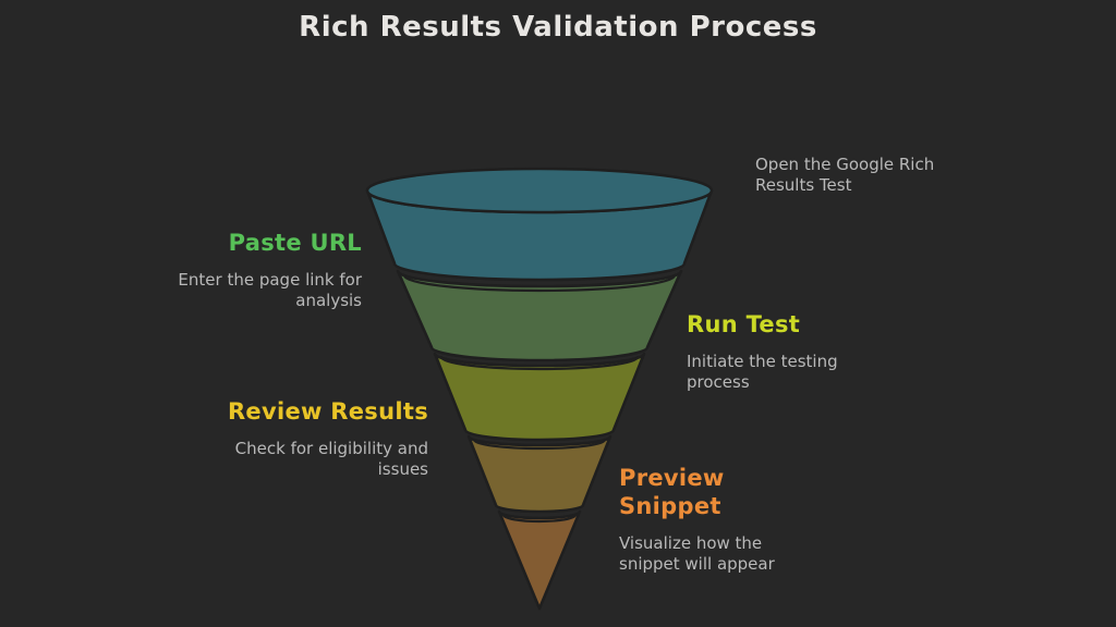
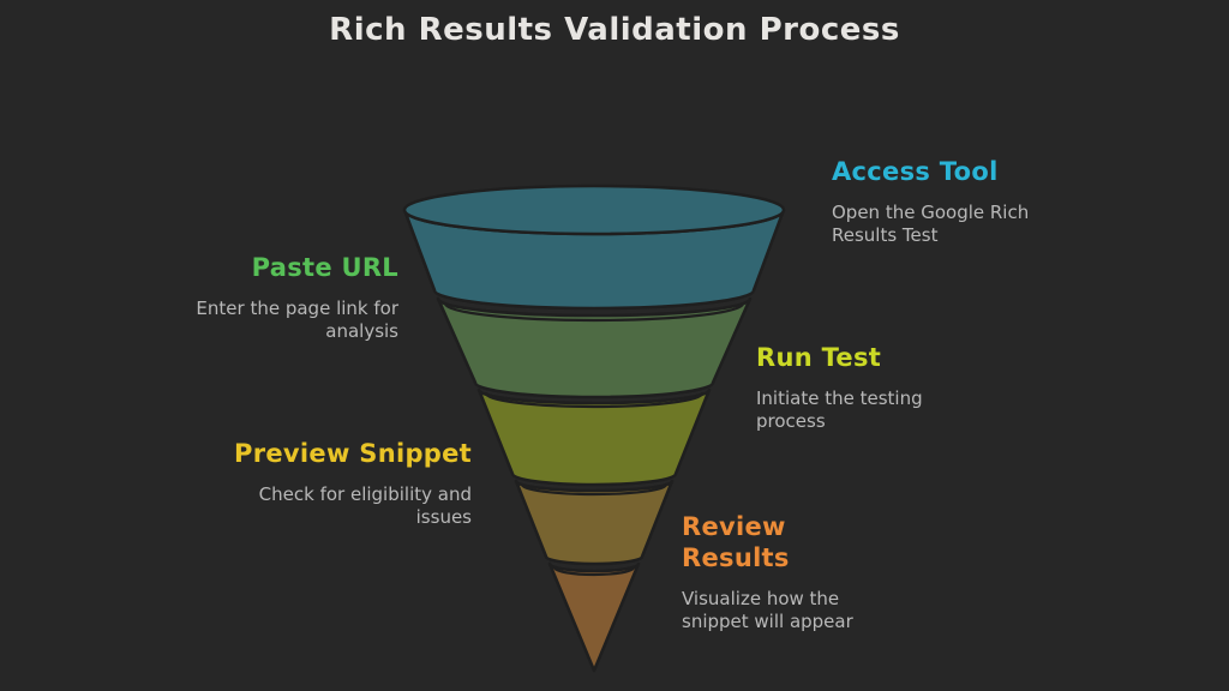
  Rich Results Validation Process
+ Access Tool
  Open the Google Rich Results Test
  Paste URL
  Enter the page link for analysis
  Run Test
  Initiate the testing process
- Review Results
+ Preview Snippet
  Check for eligibility and issues
- Preview Snippet
+ Review Results
  Visualize how the snippet will appear
